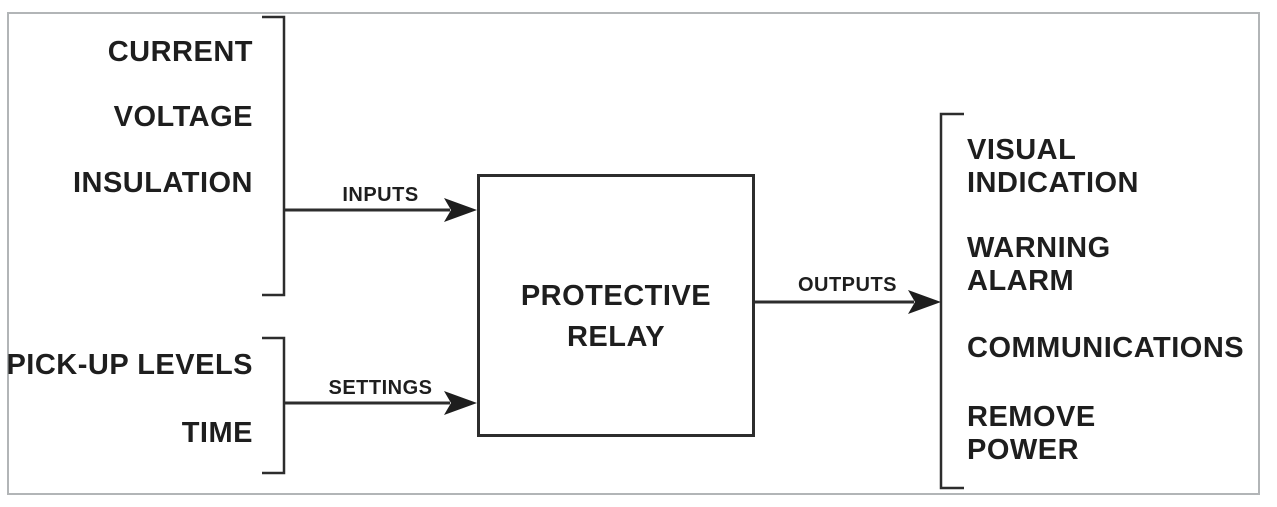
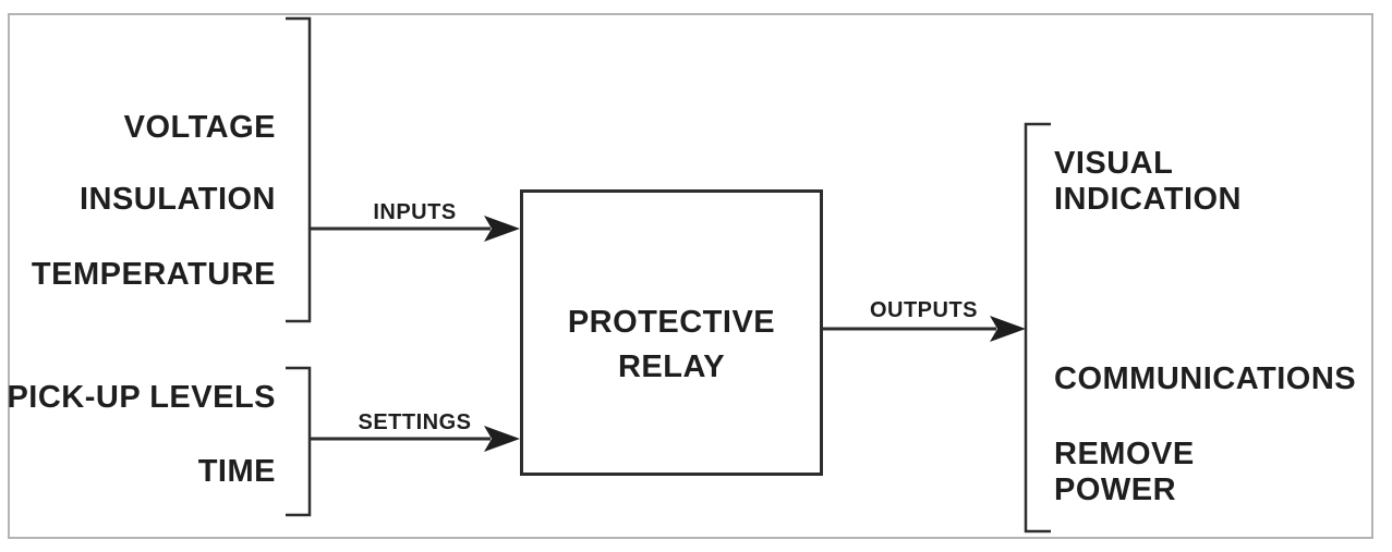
- CURRENT
  VOLTAGE
  INSULATION
+ TEMPERATURE
  PICK-UP LEVELS
  TIME
  INPUTS
  SETTINGS
  OUTPUTS
  PROTECTIVE
  RELAY
  VISUAL
  INDICATION
- WARNING
- ALARM
  COMMUNICATIONS
  REMOVE
  POWER
